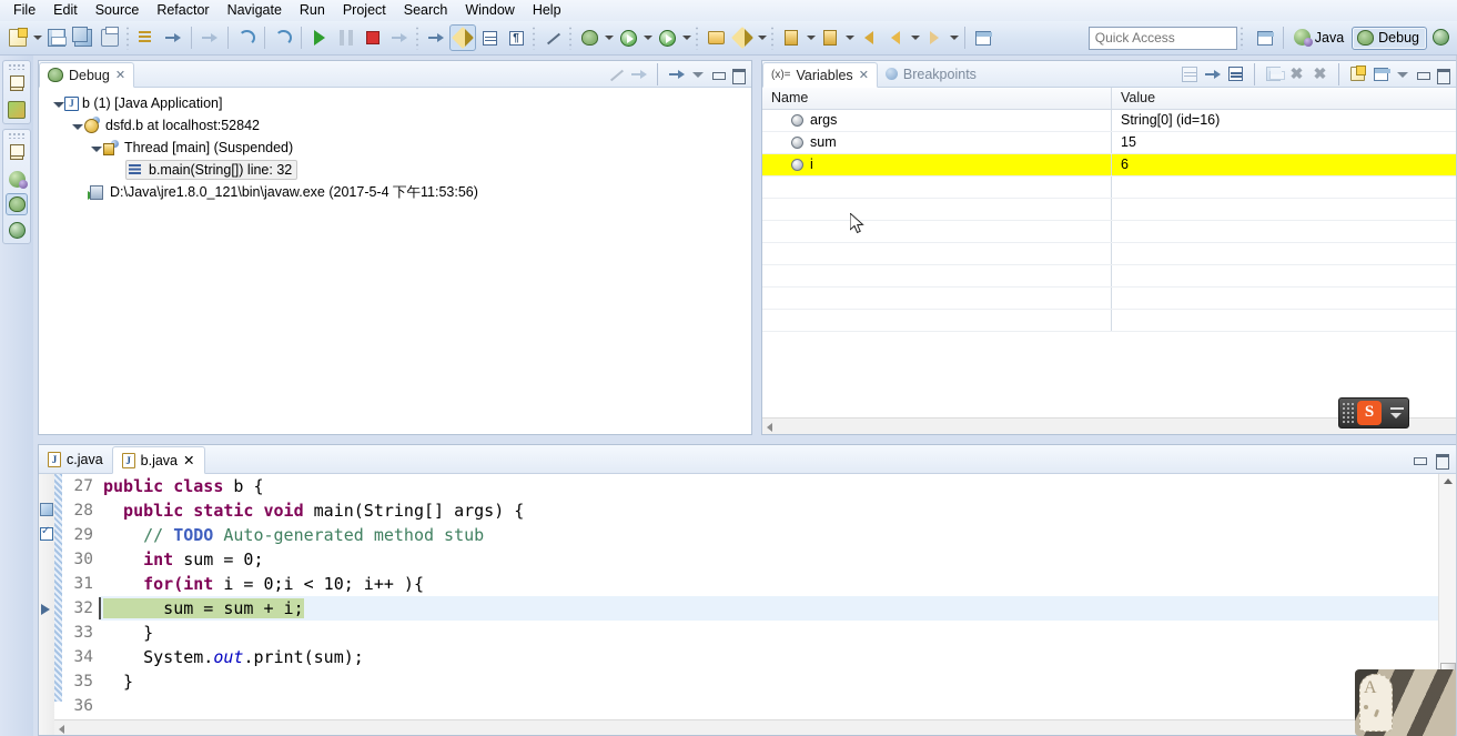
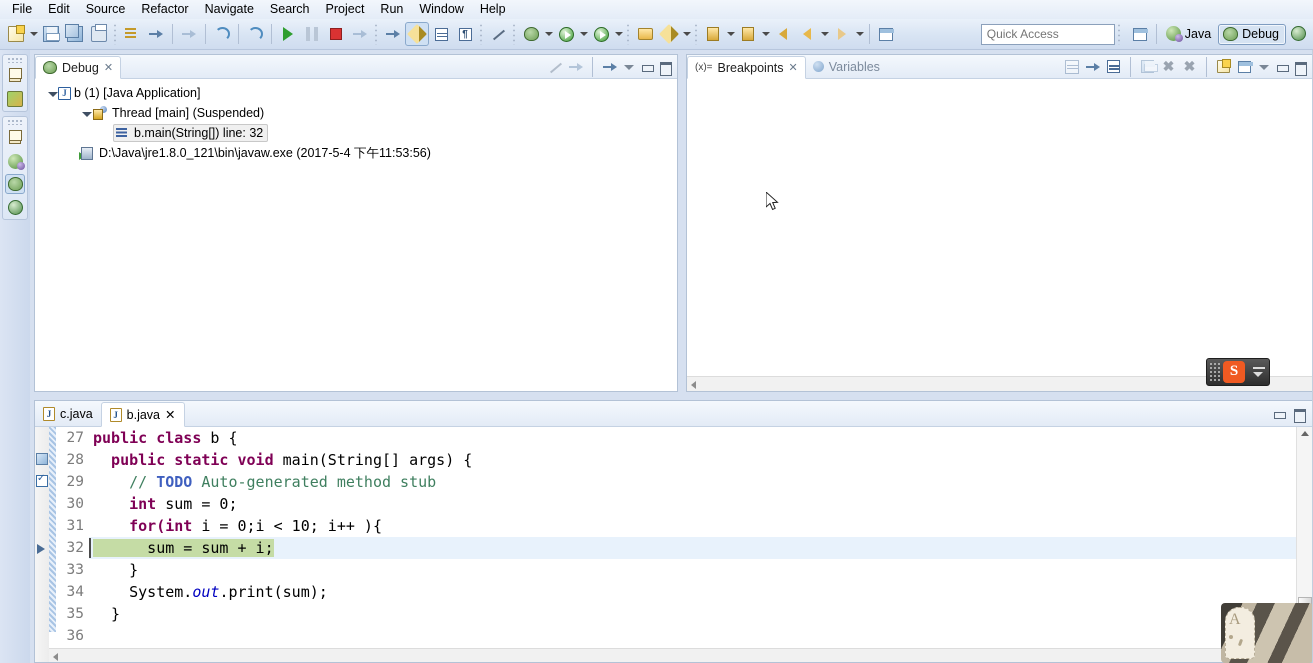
  File
  Edit
  Source
  Refactor
  Navigate
- Run
+ Search
  Project
- Search
+ Run
  Window
  Help
  ¶
  Quick Access
  Java
  Debug
  Debug
  ✕
  J
  b (1) [Java Application]
- dsfd.b at localhost:52842
  Thread [main] (Suspended)
  b.main(String[]) line: 32
  D:\Java\jre1.8.0_121\bin\javaw.exe (2017-5-4 下午11:53:56)
  (x)=
- Variables
+ Breakpoints
  ✕
- Breakpoints
+ Variables
  ✖
  ✖
- Name
- Value
- args
- String[0] (id=16)
- sum
- 15
- i
- 6
  J
  c.java
  J
  b.java
  ✕
  27
  28
  29
  30
  31
  32
  33
  34
  35
  36
  public class b {
  public static void main(String[] args) {
  // TODO Auto-generated method stub
  int sum = 0;
  for(int i = 0;i < 10; i++ ){
  sum = sum + i;
  }
  System.out.print(sum);
  }
  S
  A
